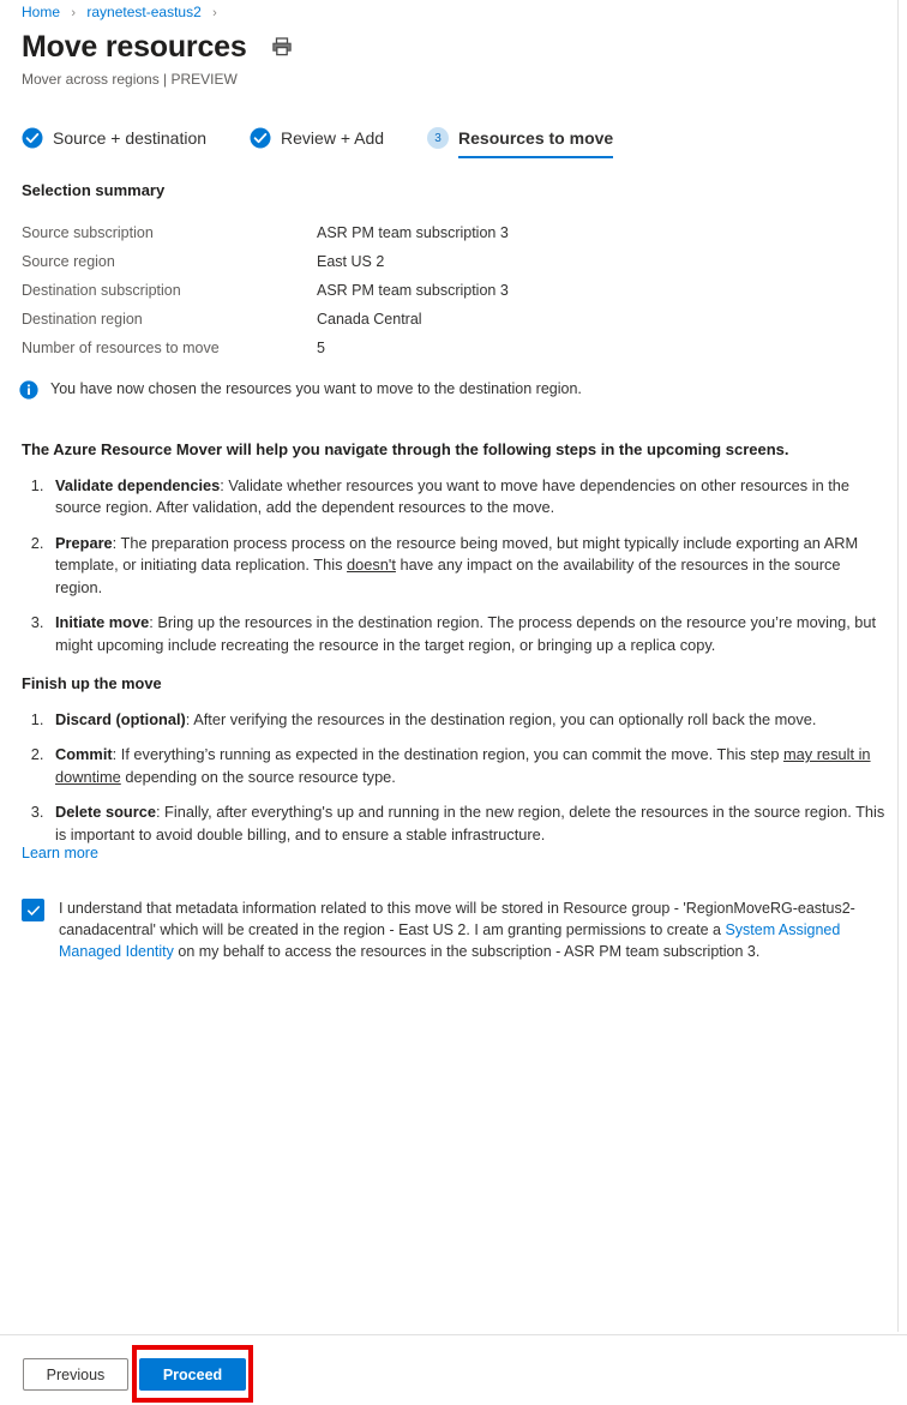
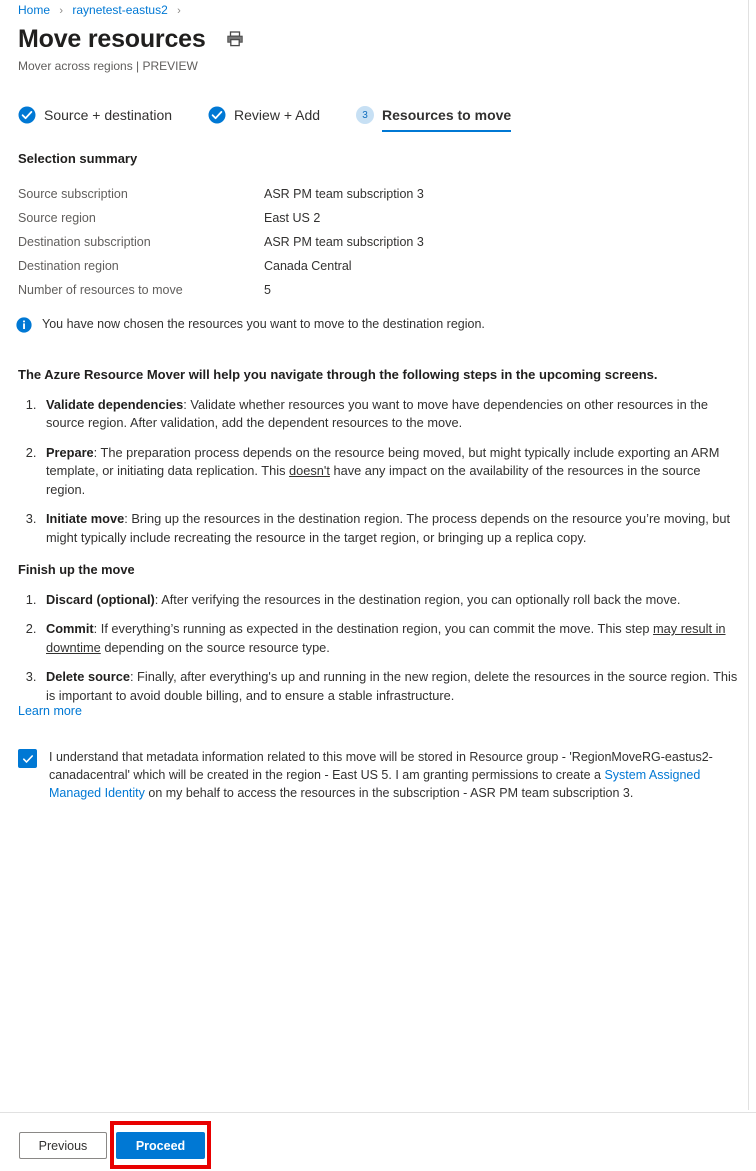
  Home › raynetest-eastus2 ›
  Move resources
  Mover across regions | PREVIEW
  Source + destination
  Review + Add
  3
  Resources to move
  Selection summary
  Source subscription
  ASR PM team subscription 3
  Source region
  East US 2
  Destination subscription
  ASR PM team subscription 3
  Destination region
  Canada Central
  Number of resources to move
  5
  You have now chosen the resources you want to move to the destination region.
  The Azure Resource Mover will help you navigate through the following steps in the upcoming screens.
  Validate dependencies: Validate whether resources you want to move have dependencies on other resources in the source region. After validation, add the dependent resources to the move.
- Prepare: The preparation process process on the resource being moved, but might typically include exporting an ARM template, or initiating data replication. This doesn't have any impact on the availability of the resources in the source region.
+ Prepare: The preparation process depends on the resource being moved, but might typically include exporting an ARM template, or initiating data replication. This doesn't have any impact on the availability of the resources in the source region.
- Initiate move: Bring up the resources in the destination region. The process depends on the resource you’re moving, but might upcoming include recreating the resource in the target region, or bringing up a replica copy.
+ Initiate move: Bring up the resources in the destination region. The process depends on the resource you’re moving, but might typically include recreating the resource in the target region, or bringing up a replica copy.
  Finish up the move
  Discard (optional): After verifying the resources in the destination region, you can optionally roll back the move.
  Commit: If everything’s running as expected in the destination region, you can commit the move. This step may result in downtime depending on the source resource type.
  Delete source: Finally, after everything's up and running in the new region, delete the resources in the source region. This is important to avoid double billing, and to ensure a stable infrastructure.
  Learn more
- I understand that metadata information related to this move will be stored in Resource group - 'RegionMoveRG-eastus2-canadacentral' which will be created in the region - East US 2. I am granting permissions to create a System Assigned Managed Identity on my behalf to access the resources in the subscription - ASR PM team subscription 3.
+ I understand that metadata information related to this move will be stored in Resource group - 'RegionMoveRG-eastus2-canadacentral' which will be created in the region - East US 5. I am granting permissions to create a System Assigned Managed Identity on my behalf to access the resources in the subscription - ASR PM team subscription 3.
  Previous
  Proceed
